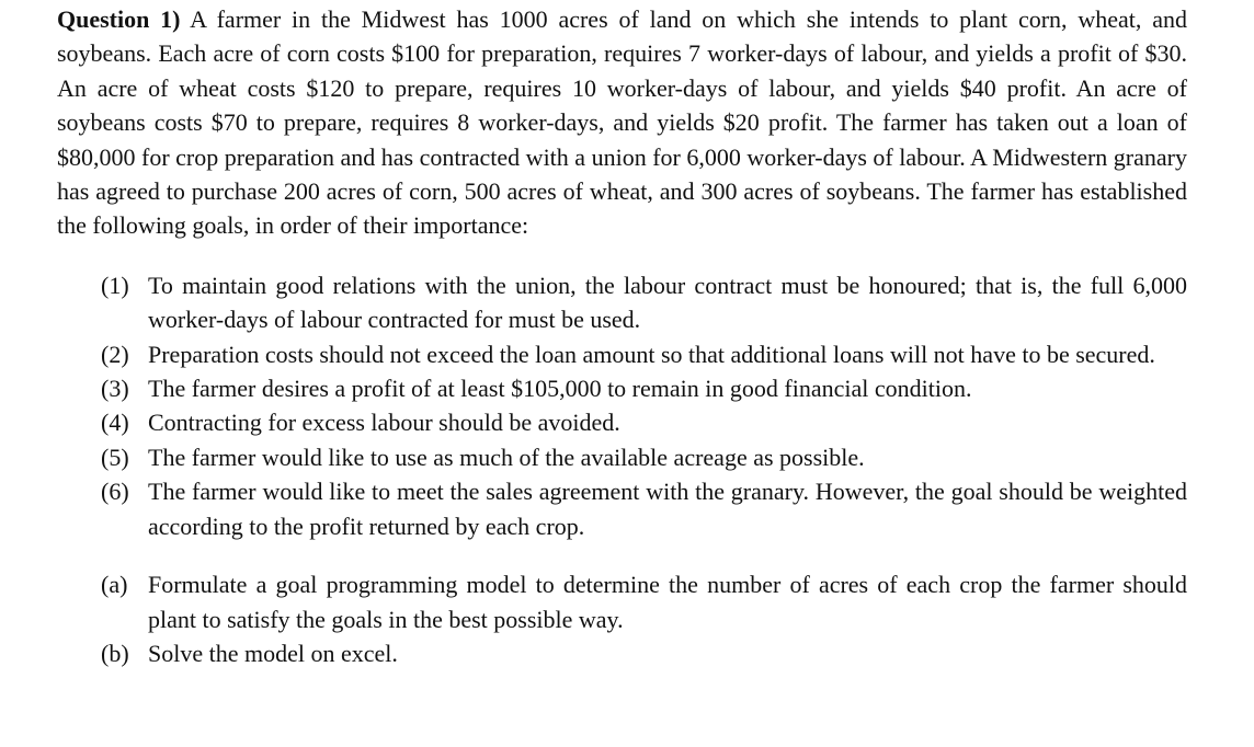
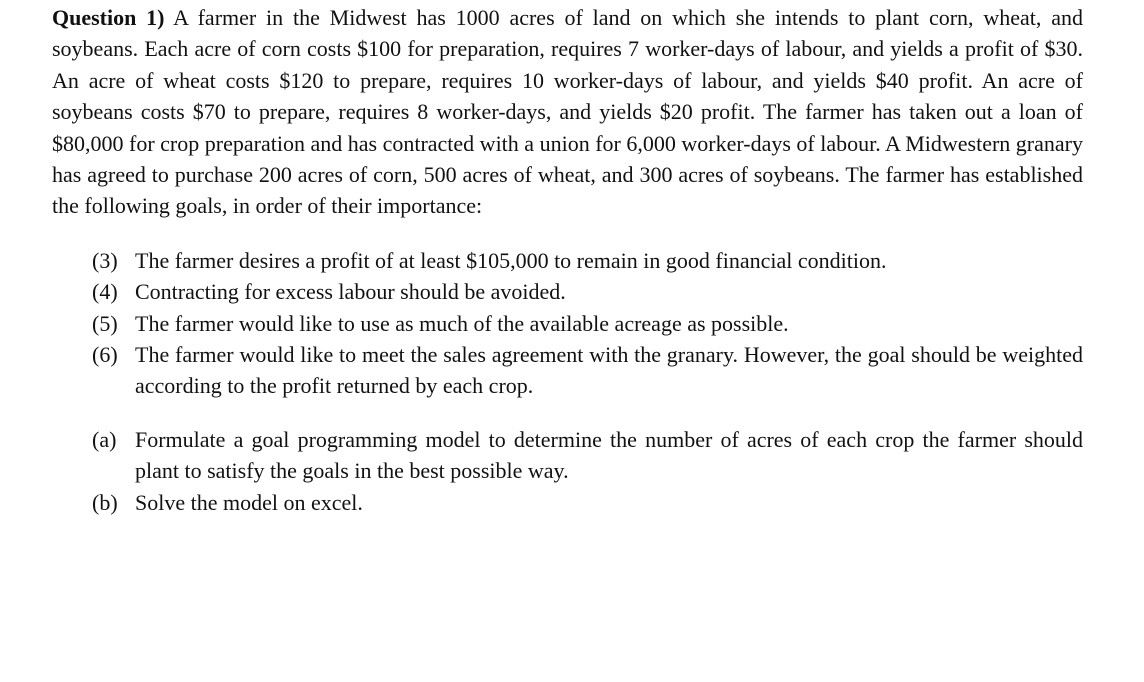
  Question 1) A farmer in the Midwest has 1000 acres of land on which she intends to plant corn, wheat, and soybeans. Each acre of corn costs $100 for preparation, requires 7 worker-days of labour, and yields a profit of $30. An acre of wheat costs $120 to prepare, requires 10 worker-days of labour, and yields $40 profit. An acre of soybeans costs $70 to prepare, requires 8 worker-days, and yields $20 profit. The farmer has taken out a loan of $80,000 for crop preparation and has contracted with a union for 6,000 worker-days of labour. A Midwestern granary has agreed to purchase 200 acres of corn, 500 acres of wheat, and 300 acres of soybeans. The farmer has established the following goals, in order of their importance:
- (1)
- To maintain good relations with the union, the labour contract must be honoured; that is, the full 6,000 worker-days of labour contracted for must be used.
- (2)
- Preparation costs should not exceed the loan amount so that additional loans will not have to be secured.
  (3)
  The farmer desires a profit of at least $105,000 to remain in good financial condition.
  (4)
  Contracting for excess labour should be avoided.
  (5)
  The farmer would like to use as much of the available acreage as possible.
  (6)
  The farmer would like to meet the sales agreement with the granary. However, the goal should be weighted according to the profit returned by each crop.
  (a)
  Formulate a goal programming model to determine the number of acres of each crop the farmer should plant to satisfy the goals in the best possible way.
  (b)
  Solve the model on excel.
